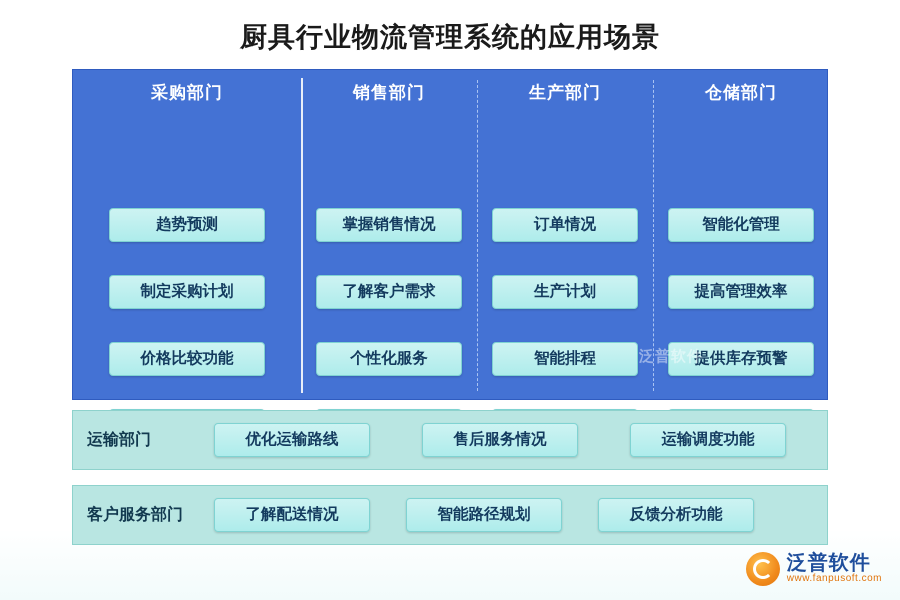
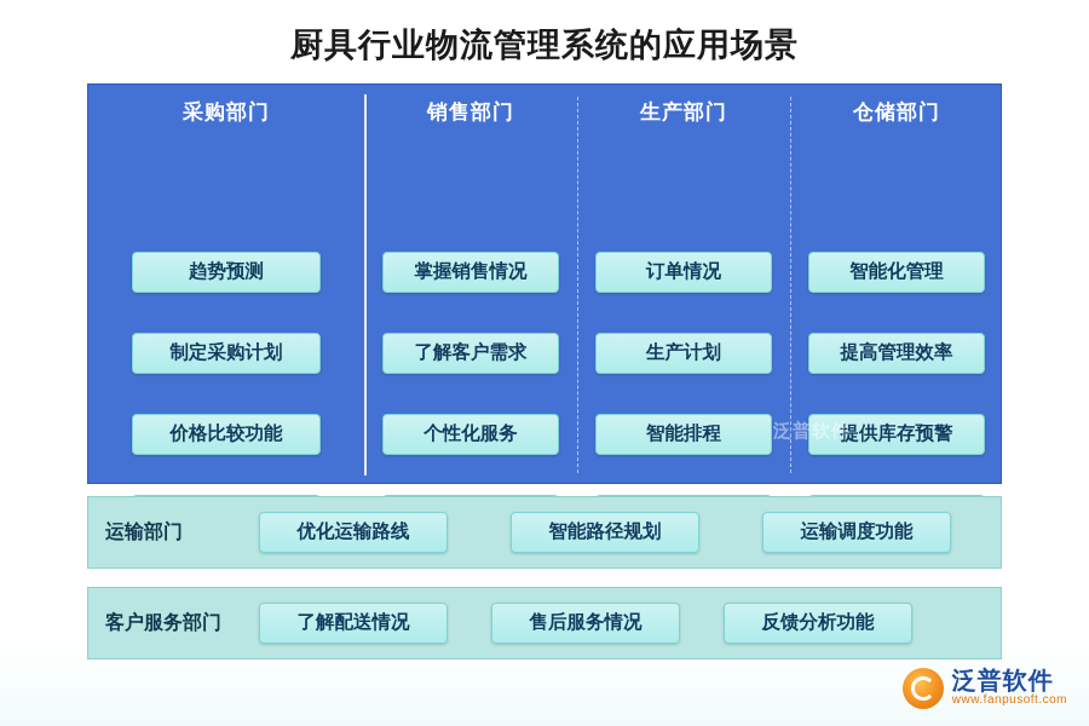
  厨具行业物流管理系统的应用场景
  采购部门
  趋势预测
  制定采购计划
  价格比较功能
  销售部门
  掌握销售情况
  了解客户需求
  个性化服务
  生产部门
  订单情况
  生产计划
  智能排程
  仓储部门
  智能化管理
  提高管理效率
  提供库存预警
  泛普软件
  运输部门
  优化运输路线
- 售后服务情况
+ 智能路径规划
  运输调度功能
  客户服务部门
  了解配送情况
- 智能路径规划
+ 售后服务情况
  反馈分析功能
  泛普软件
  www.fanpusoft.com
